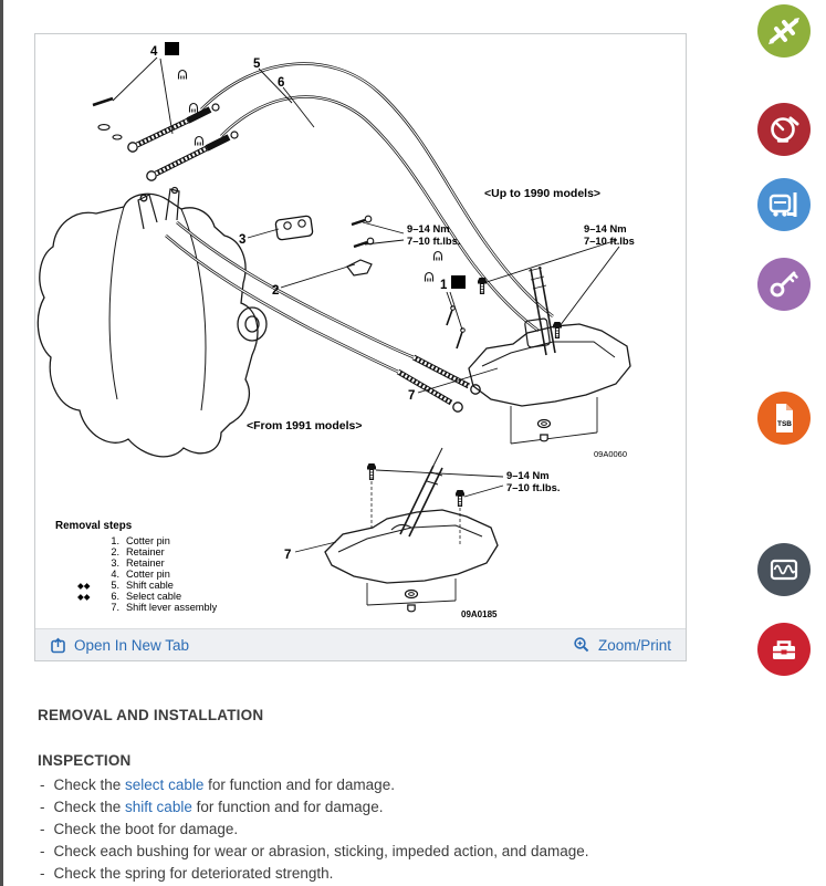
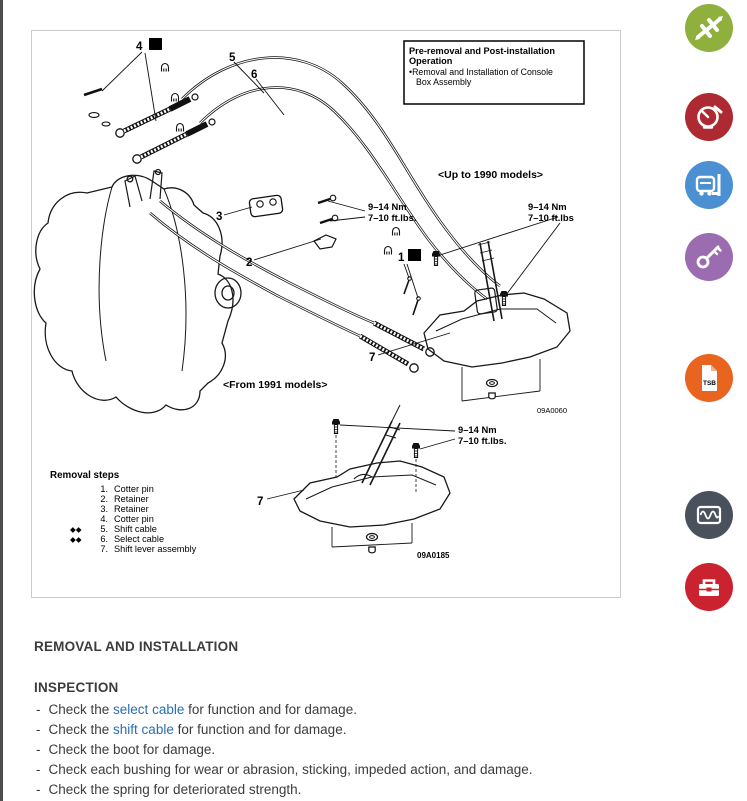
+ Pre-removal and Post-installation
+ Operation
+ •Removal and Installation of Console
+ Box Assembly
  <Up to 1990 models>
  <From 1991 models>
  4
  5
  6
  3
  2
  1
  7
  7
  9–14 Nm
  7–10 ft.lbs.
  9–14 Nm
  7–10 ft.lbs
  9–14 Nm
  7–10 ft.lbs.
  09A0060
  09A0185
  Removal steps
  ◆◆
  ◆◆
  1.
  Cotter pin
  2.
  Retainer
  3.
  Retainer
  4.
  Cotter pin
  5.
  Shift cable
  6.
  Select cable
  7.
  Shift lever assembly
- Open In New Tab
- Zoom/Print
  REMOVAL AND INSTALLATION
  INSPECTION
  -
  Check the select cable for function and for damage.
  -
  Check the shift cable for function and for damage.
  -
  Check the boot for damage.
  -
  Check each bushing for wear or abrasion, sticking, impeded action, and damage.
  -
  Check the spring for deteriorated strength.
